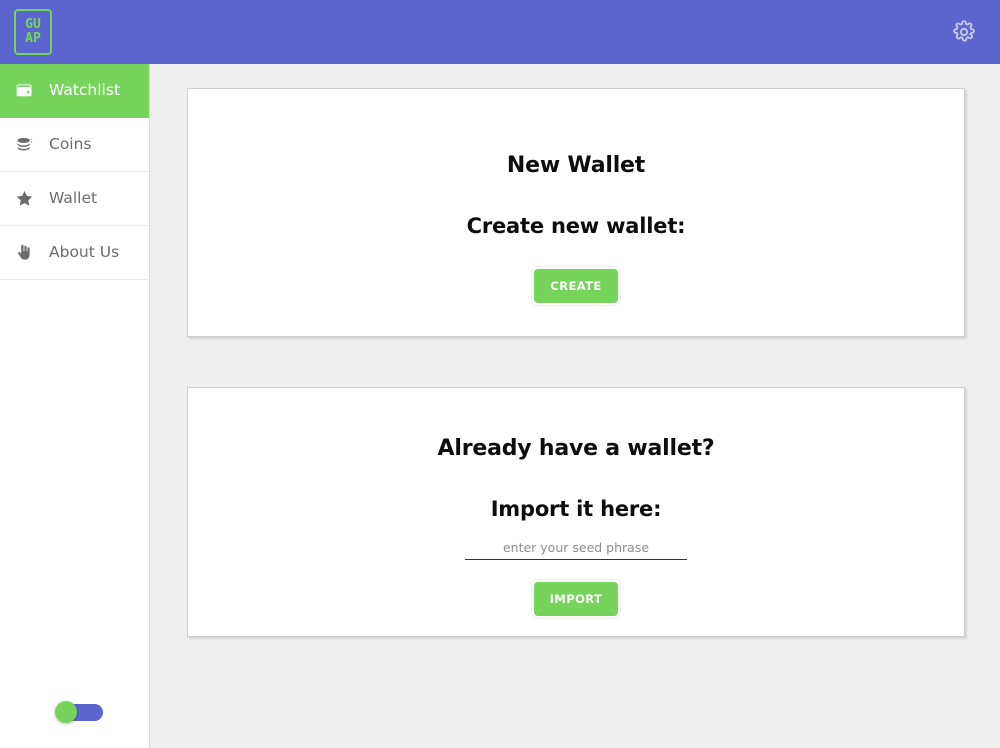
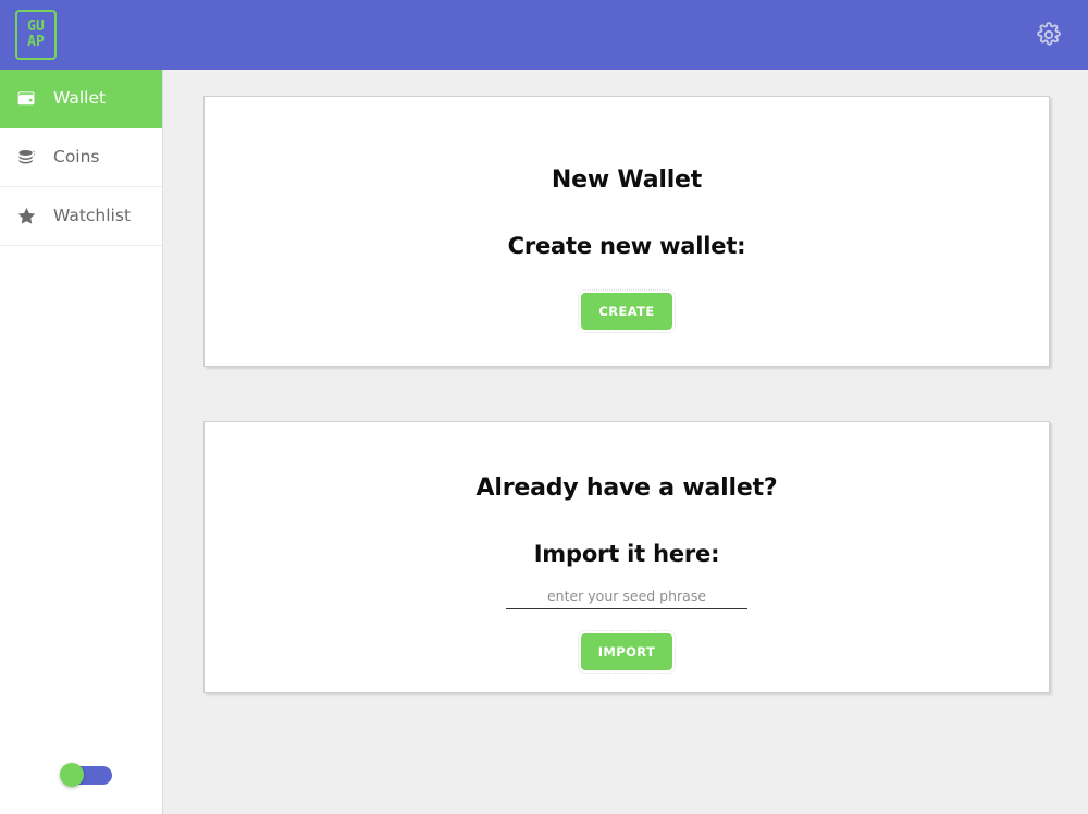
  GU
  AP
- Watchlist
+ Wallet
  Coins
- Wallet
+ Watchlist
- About Us
  New Wallet
  Create new wallet:
  CREATE
  Already have a wallet?
  Import it here:
  enter your seed phrase
  IMPORT
